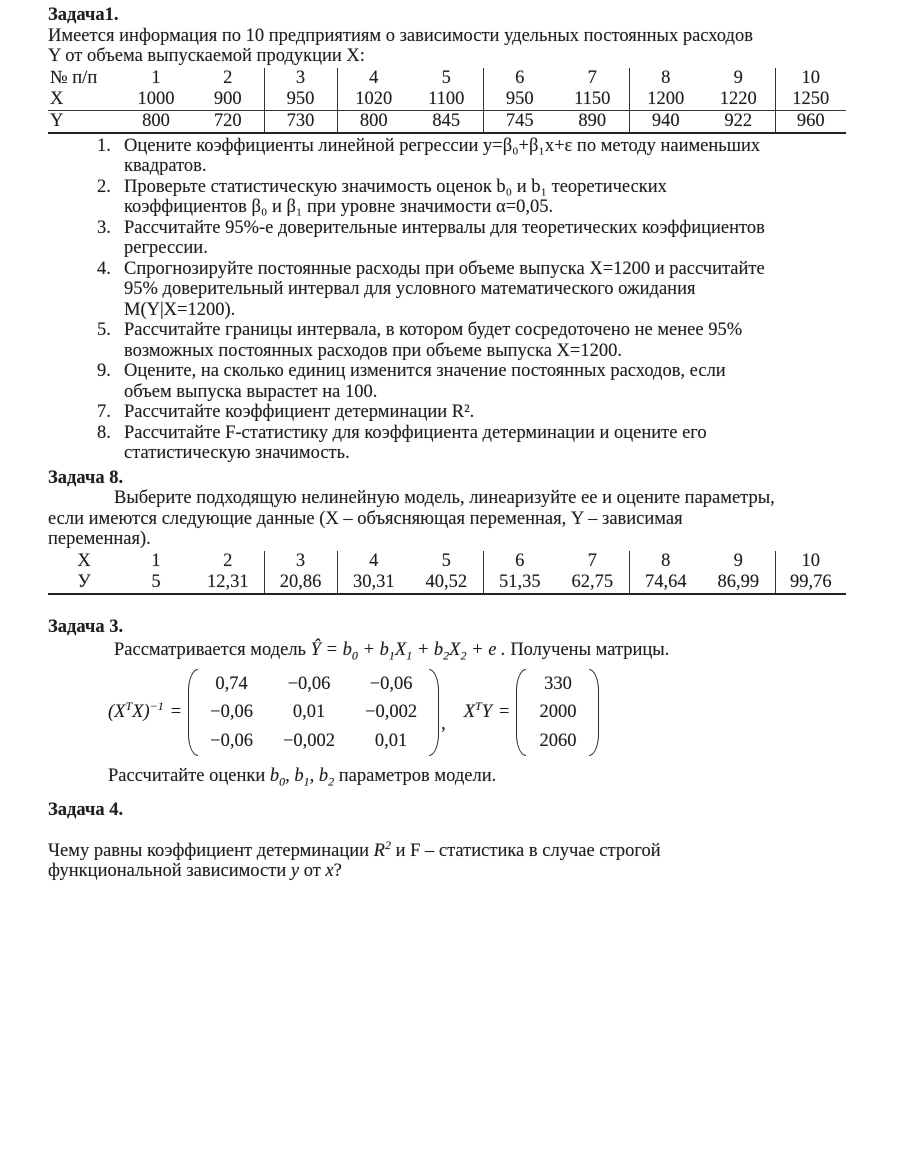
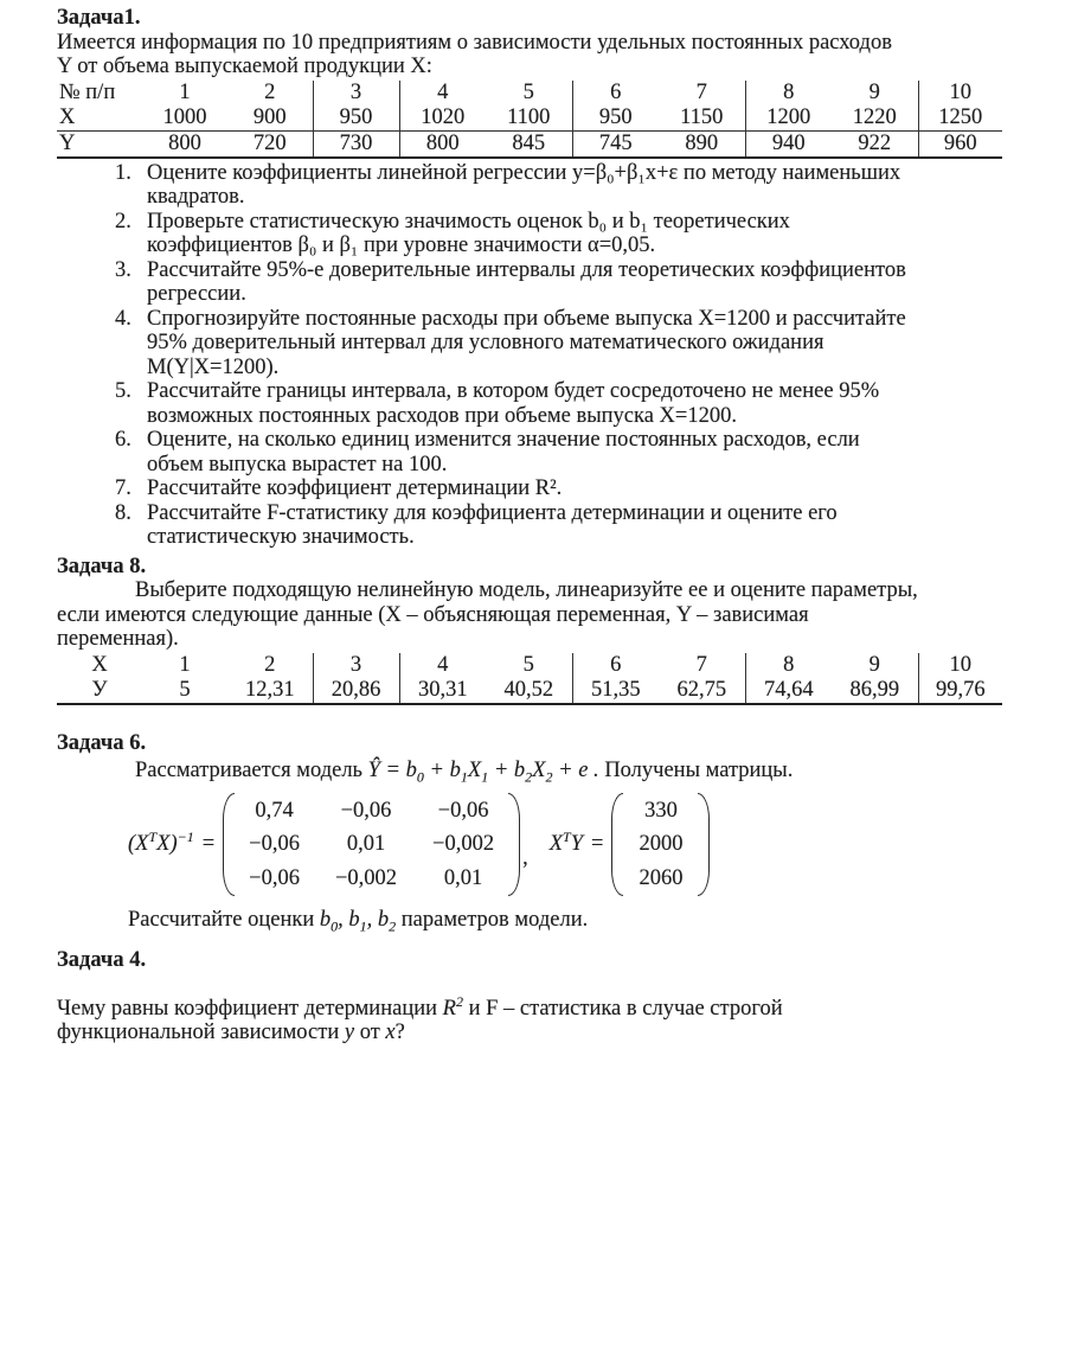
  Задача1.
  Имеется информация по 10 предприятиям о зависимости удельных постоянных расходов
  Y от объема выпускаемой продукции X:
  № п/п	1	2	3	4	5	6	7	8	9	10
  X	1000	900	950	1020	1100	950	1150	1200	1220	1250
  Y	800	720	730	800	845	745	890	940	922	960
  1.
  Оцените коэффициенты линейной регрессии y=β₀+β₁x+ε по методу наименьших
  квадратов.
  2.
  Проверьте статистическую значимость оценок b₀ и b₁ теоретических
  коэффициентов β₀ и β₁ при уровне значимости α=0,05.
  3.
  Рассчитайте 95%-е доверительные интервалы для теоретических коэффициентов
  регрессии.
  4.
  Спрогнозируйте постоянные расходы при объеме выпуска X=1200 и рассчитайте
  95% доверительный интервал для условного математического ожидания
  M(Y|X=1200).
  5.
  Рассчитайте границы интервала, в котором будет сосредоточено не менее 95%
  возможных постоянных расходов при объеме выпуска X=1200.
- 9.
+ 6.
  Оцените, на сколько единиц изменится значение постоянных расходов, если
  объем выпуска вырастет на 100.
  7.
  Рассчитайте коэффициент детерминации R².
  8.
  Рассчитайте F-статистику для коэффициента детерминации и оцените его
  статистическую значимость.
  Задача 8.
  Выберите подходящую нелинейную модель, линеаризуйте ее и оцените параметры,
  если имеются следующие данные (X – объясняющая переменная, Y – зависимая
  переменная).
  X	1	2	3	4	5	6	7	8	9	10
  У	5	12,31	20,86	30,31	40,52	51,35	62,75	74,64	86,99	99,76
- Задача 3.
+ Задача 6.
  Рассматривается модель Ŷ = b0 + b1X1 + b2X2 + e . Получены матрицы.
  (XTX)−1 =
  0,74
  −0,06
  −0,06
  −0,06
  0,01
  −0,002
  −0,06
  −0,002
  0,01
  ,
  XTY =
  330
  2000
  2060
  Рассчитайте оценки b0, b1, b2 параметров модели.
  Задача 4.
  Чему равны коэффициент детерминации R2 и F – статистика в случае строгой
  функциональной зависимости y от x?
